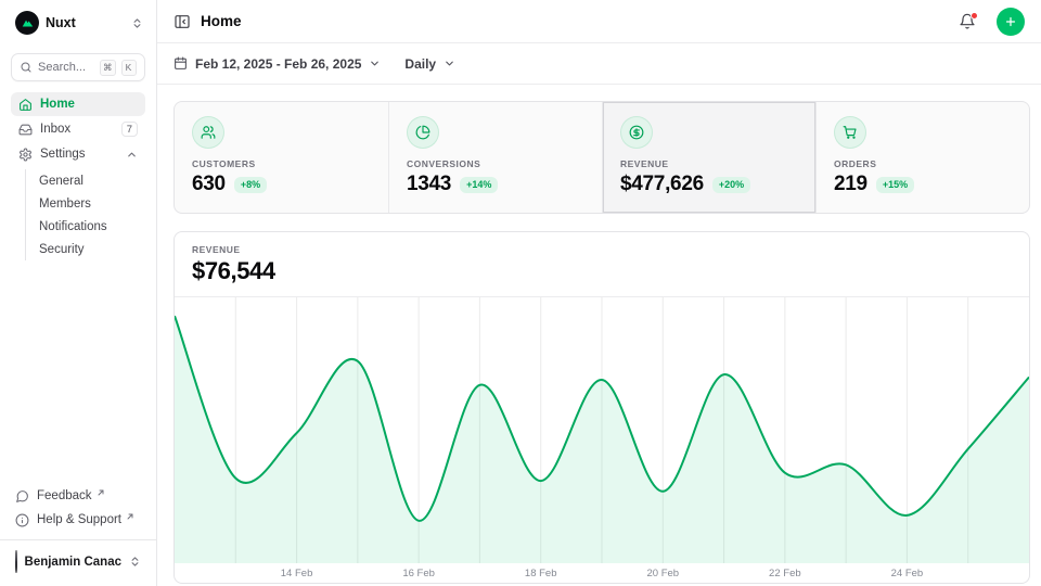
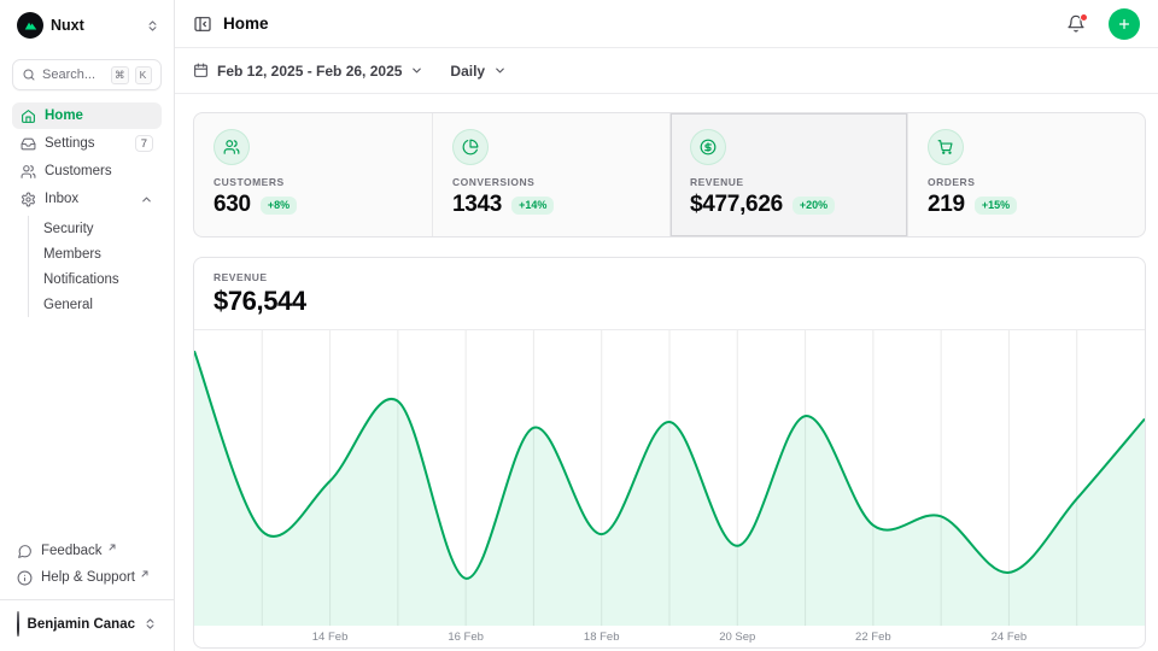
  Nuxt
  Search...
  ⌘
  K
  Home
- Inbox
+ Settings
  7
+ Customers
- Settings
+ Inbox
- General
+ Security
  Members
  Notifications
- Security
+ General
  Feedback
  Help & Support
  Benjamin Canac
  Home
  Feb 12, 2025 - Feb 26, 2025
  Daily
  CUSTOMERS
  630
  +8%
  CONVERSIONS
  1343
  +14%
  REVENUE
  $477,626
  +20%
  ORDERS
  219
  +15%
  REVENUE
  $76,544
  14 Feb
  16 Feb
  18 Feb
- 20 Feb
+ 20 Sep
  22 Feb
  24 Feb
